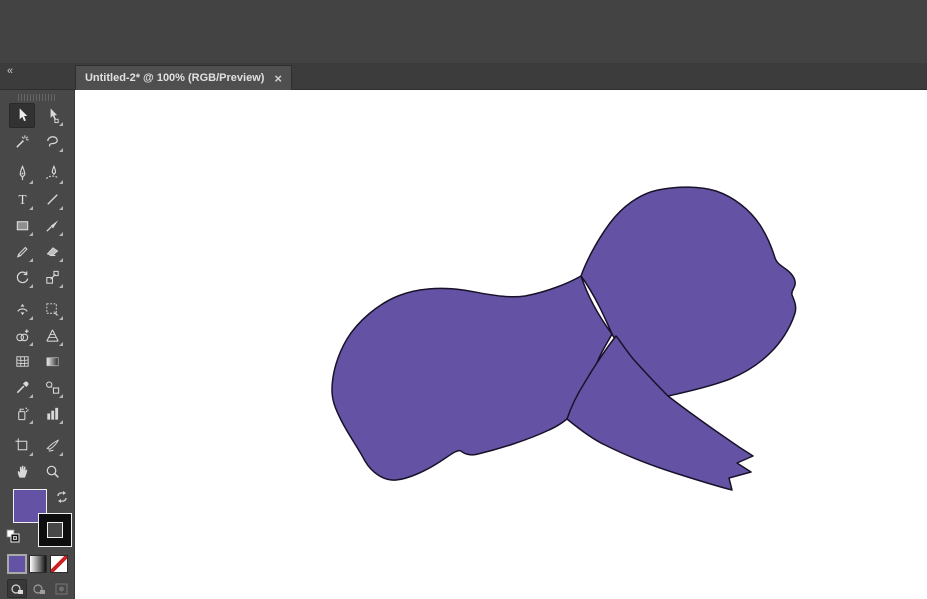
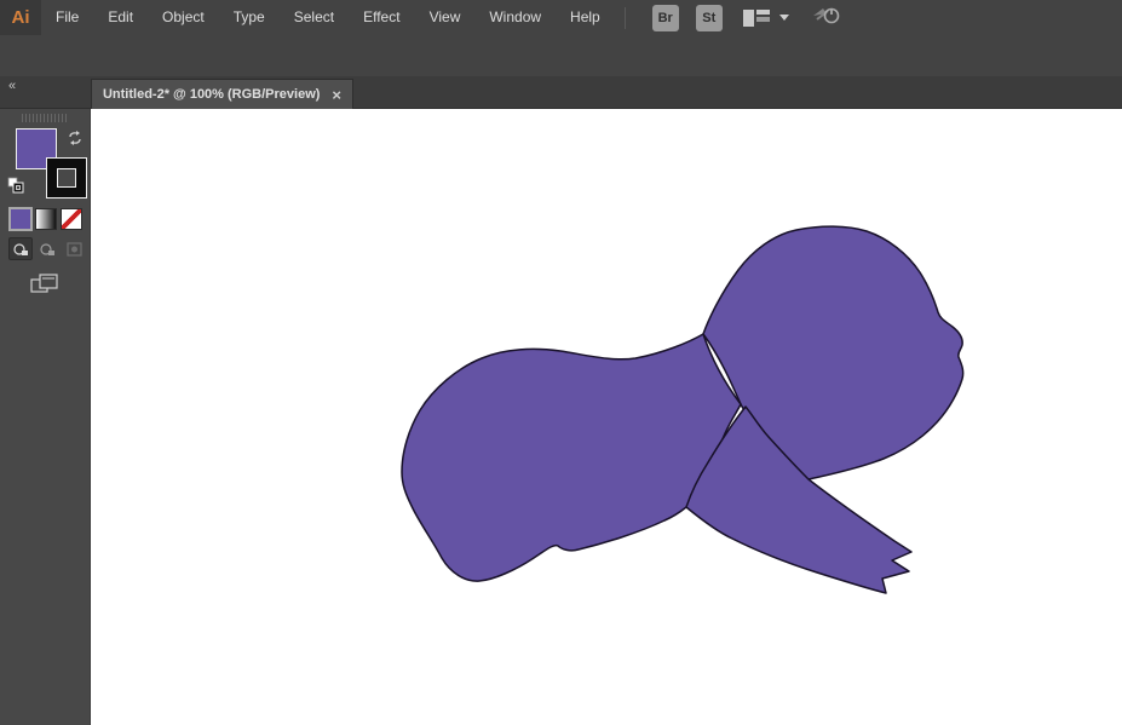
+ Ai
+ File
+ Edit
+ Object
+ Type
+ Select
+ Effect
+ View
+ Window
+ Help
+ Br
+ St
  «
  Untitled-2* @ 100% (RGB/Preview)
  ×
- T
